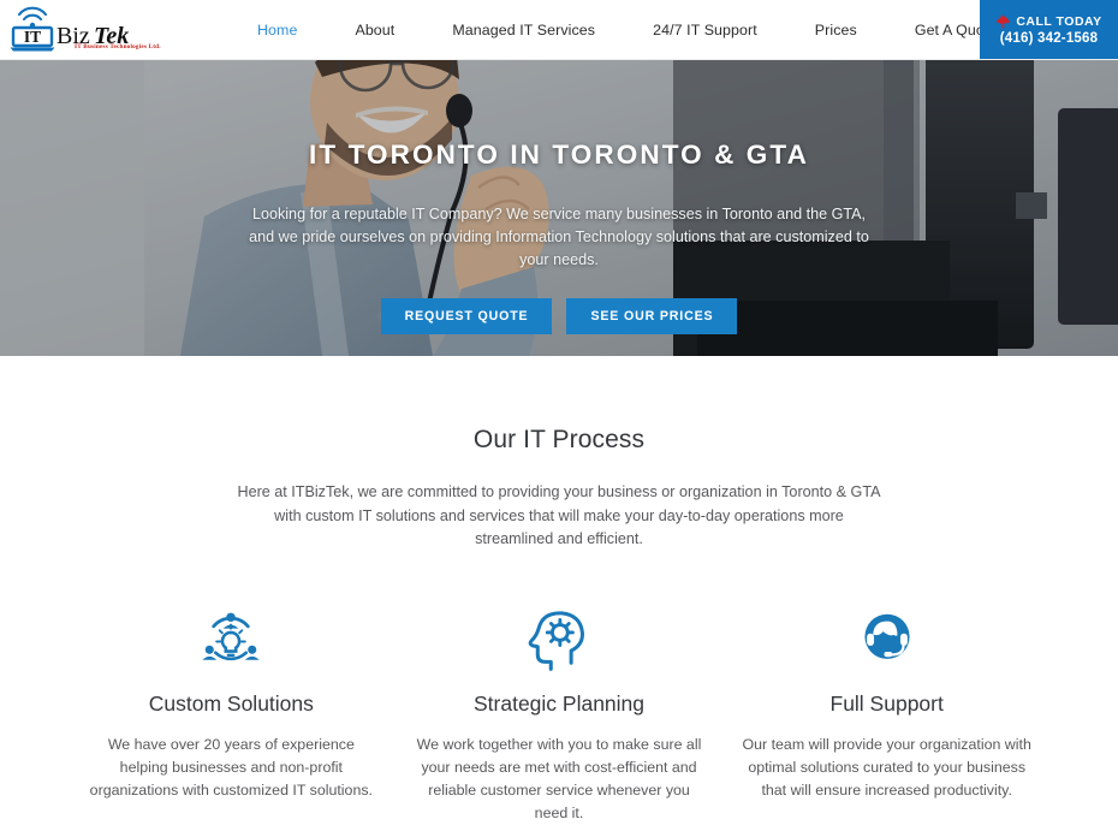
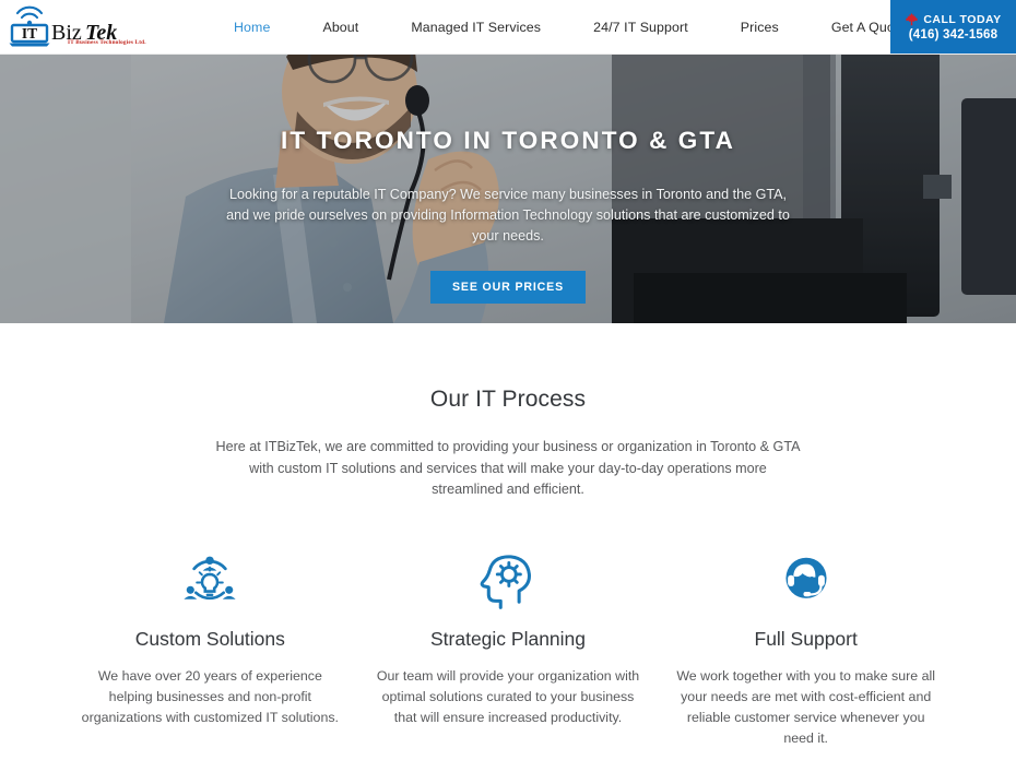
  IT
  Biz
  Tek
  Home
  About
  Managed IT Services
  24/7 IT Support
  Prices
  CALL TODAY
  (416) 342-1568
  IT TORONTO IN TORONTO & GTA
  Looking for a reputable IT Company? We service many businesses in Toronto and the GTA, and we pride ourselves on providing Information Technology solutions that are customized to your needs.
- REQUEST QUOTE
  SEE OUR PRICES
  Our IT Process
  Here at ITBizTek, we are committed to providing your business or organization in Toronto & GTA with custom IT solutions and services that will make your day-to-day operations more streamlined and efficient.
  Custom Solutions
  We have over 20 years of experience helping businesses and non-profit organizations with customized IT solutions.
  Strategic Planning
- We work together with you to make sure all your needs are met with cost-efficient and reliable customer service whenever you need it.
+ Our team will provide your organization with optimal solutions curated to your business that will ensure increased productivity.
  Full Support
- Our team will provide your organization with optimal solutions curated to your business that will ensure increased productivity.
+ We work together with you to make sure all your needs are met with cost-efficient and reliable customer service whenever you need it.
